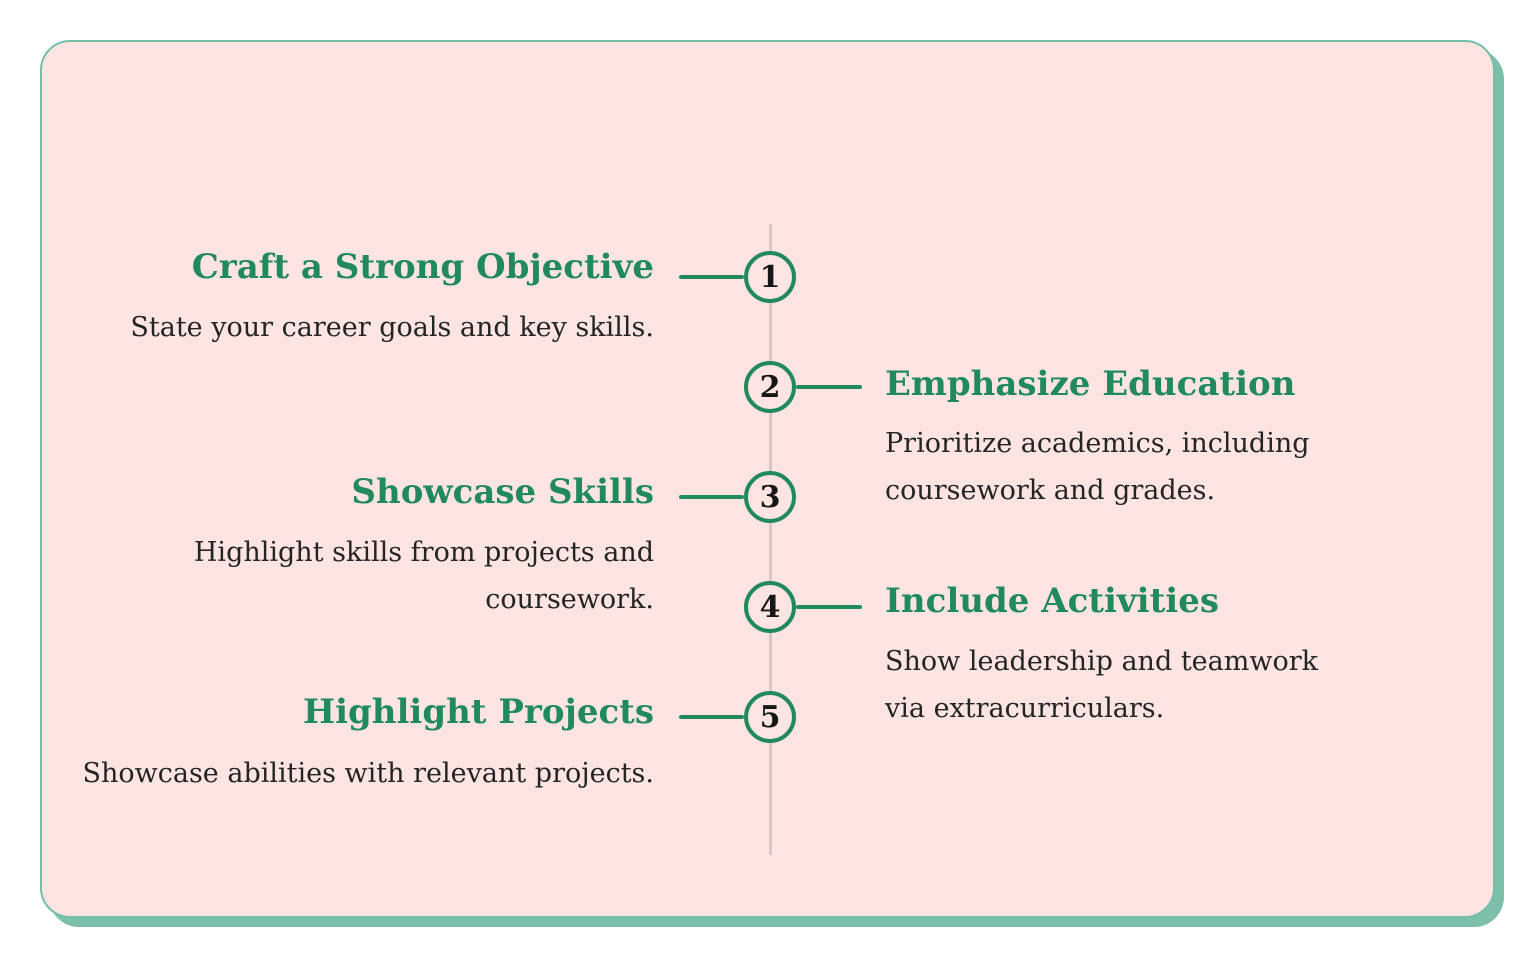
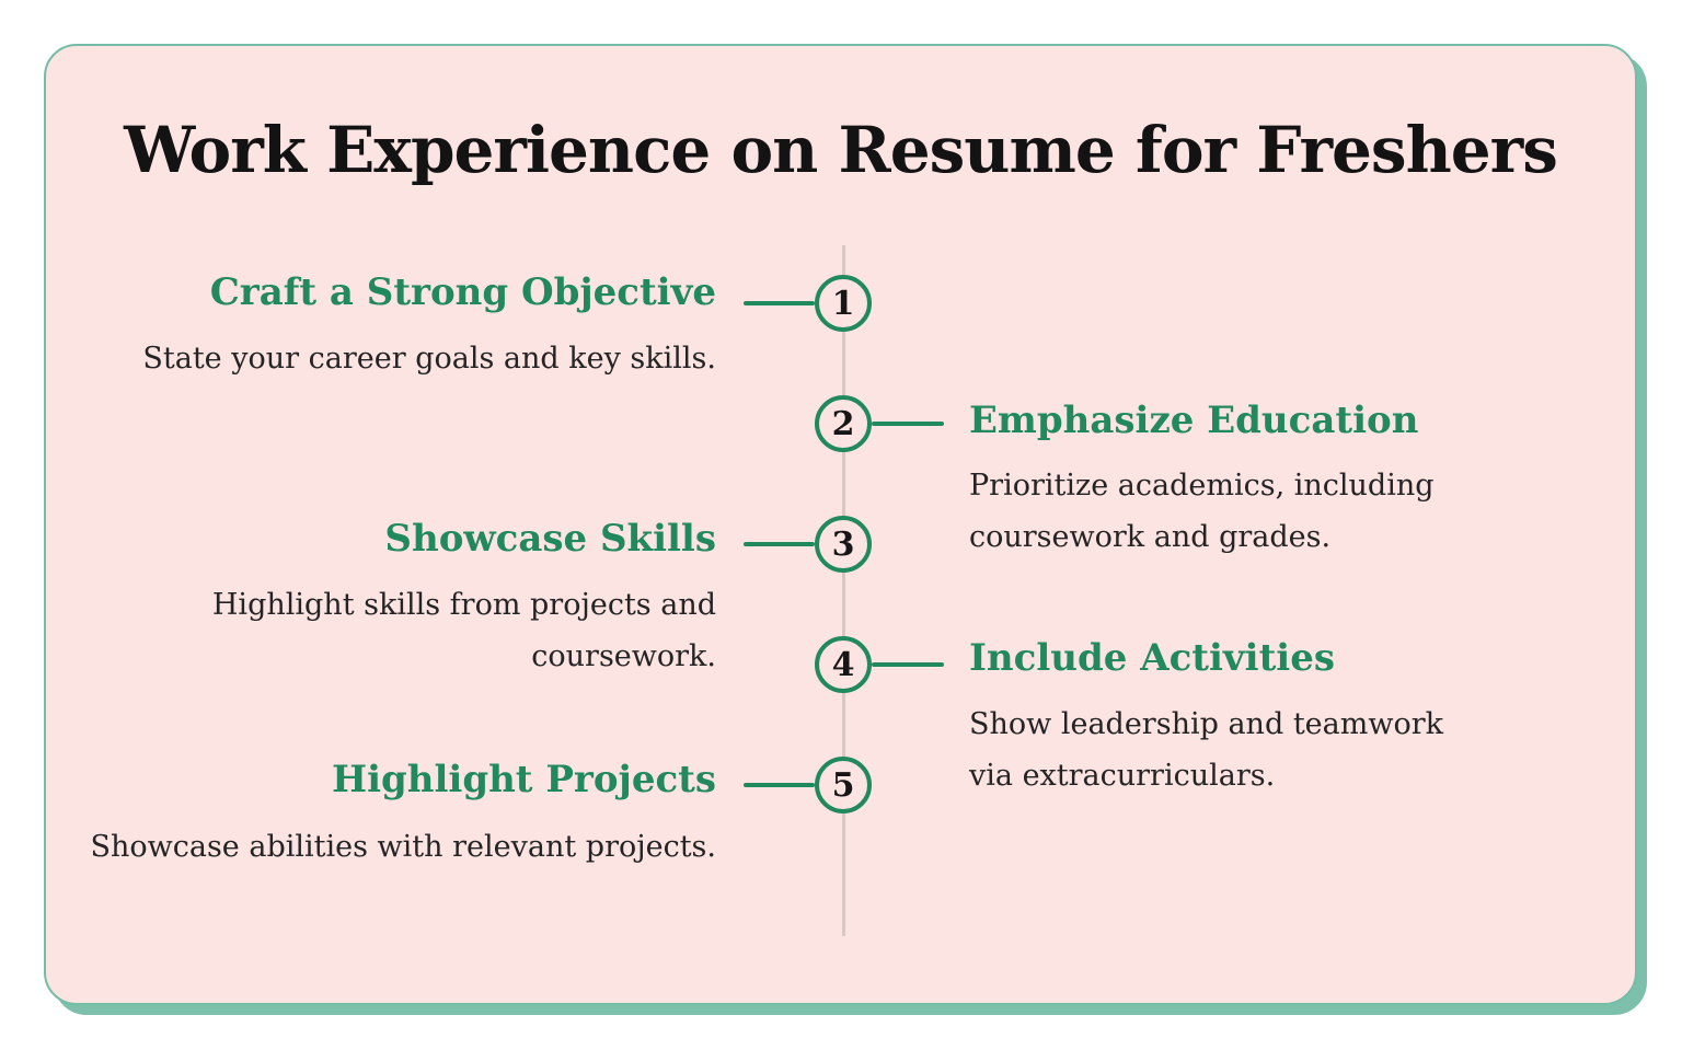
+ Work Experience on Resume for Freshers
  Craft a Strong Objective
  State your career goals and key skills.
  1
  Emphasize Education
  Prioritize academics, including coursework and grades.
  2
  Showcase Skills
  Highlight skills from projects and coursework.
  3
  Include Activities
  Show leadership and teamwork via extracurriculars.
  4
  Highlight Projects
  Showcase abilities with relevant projects.
  5
